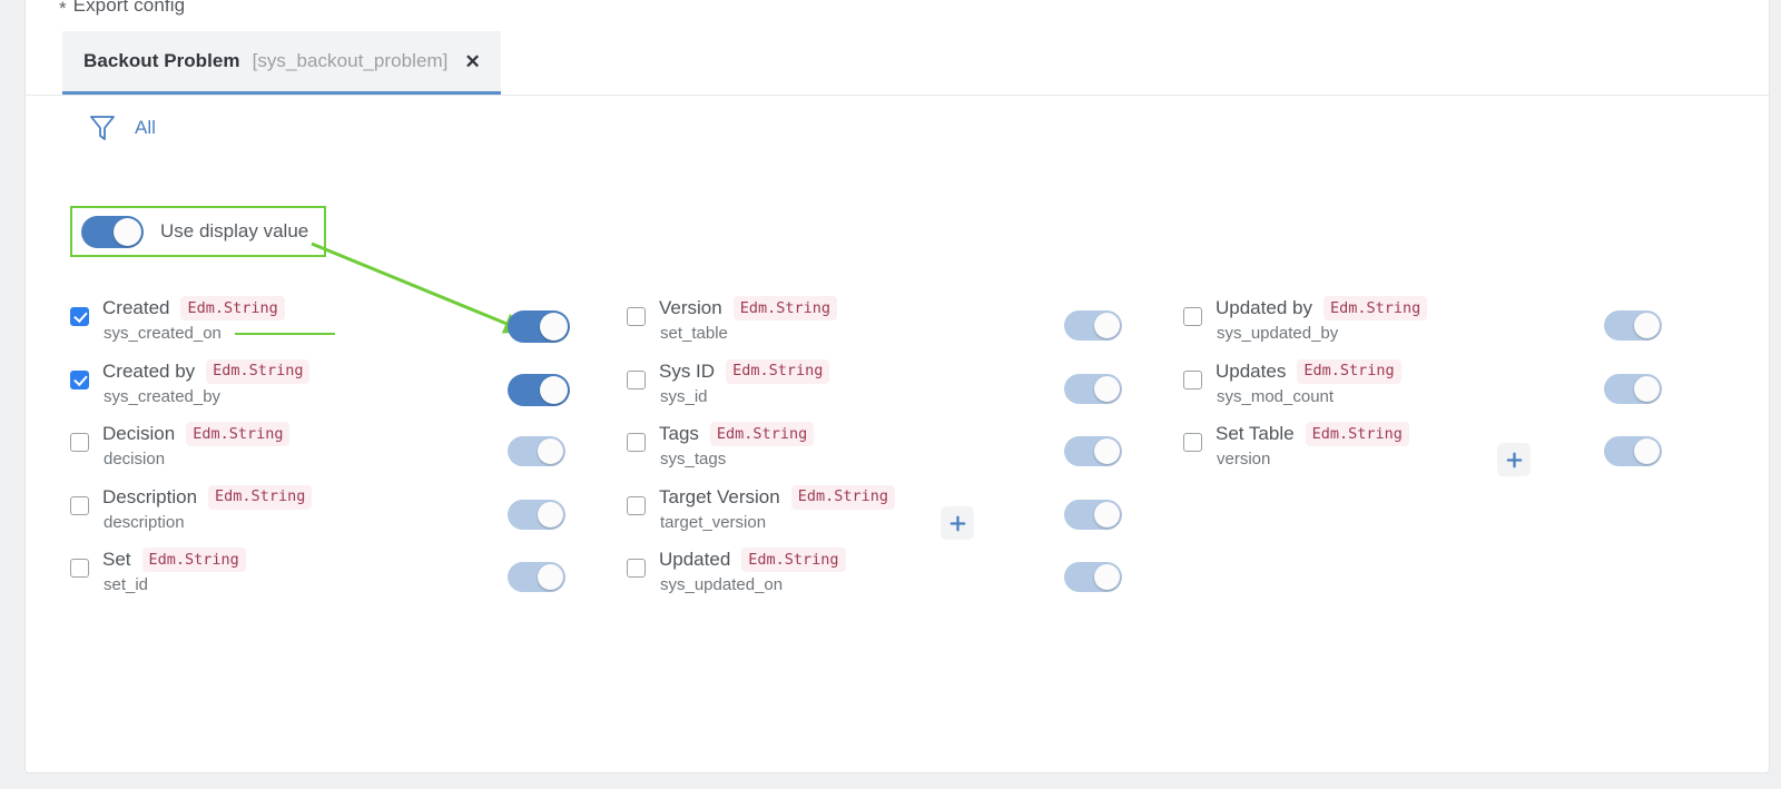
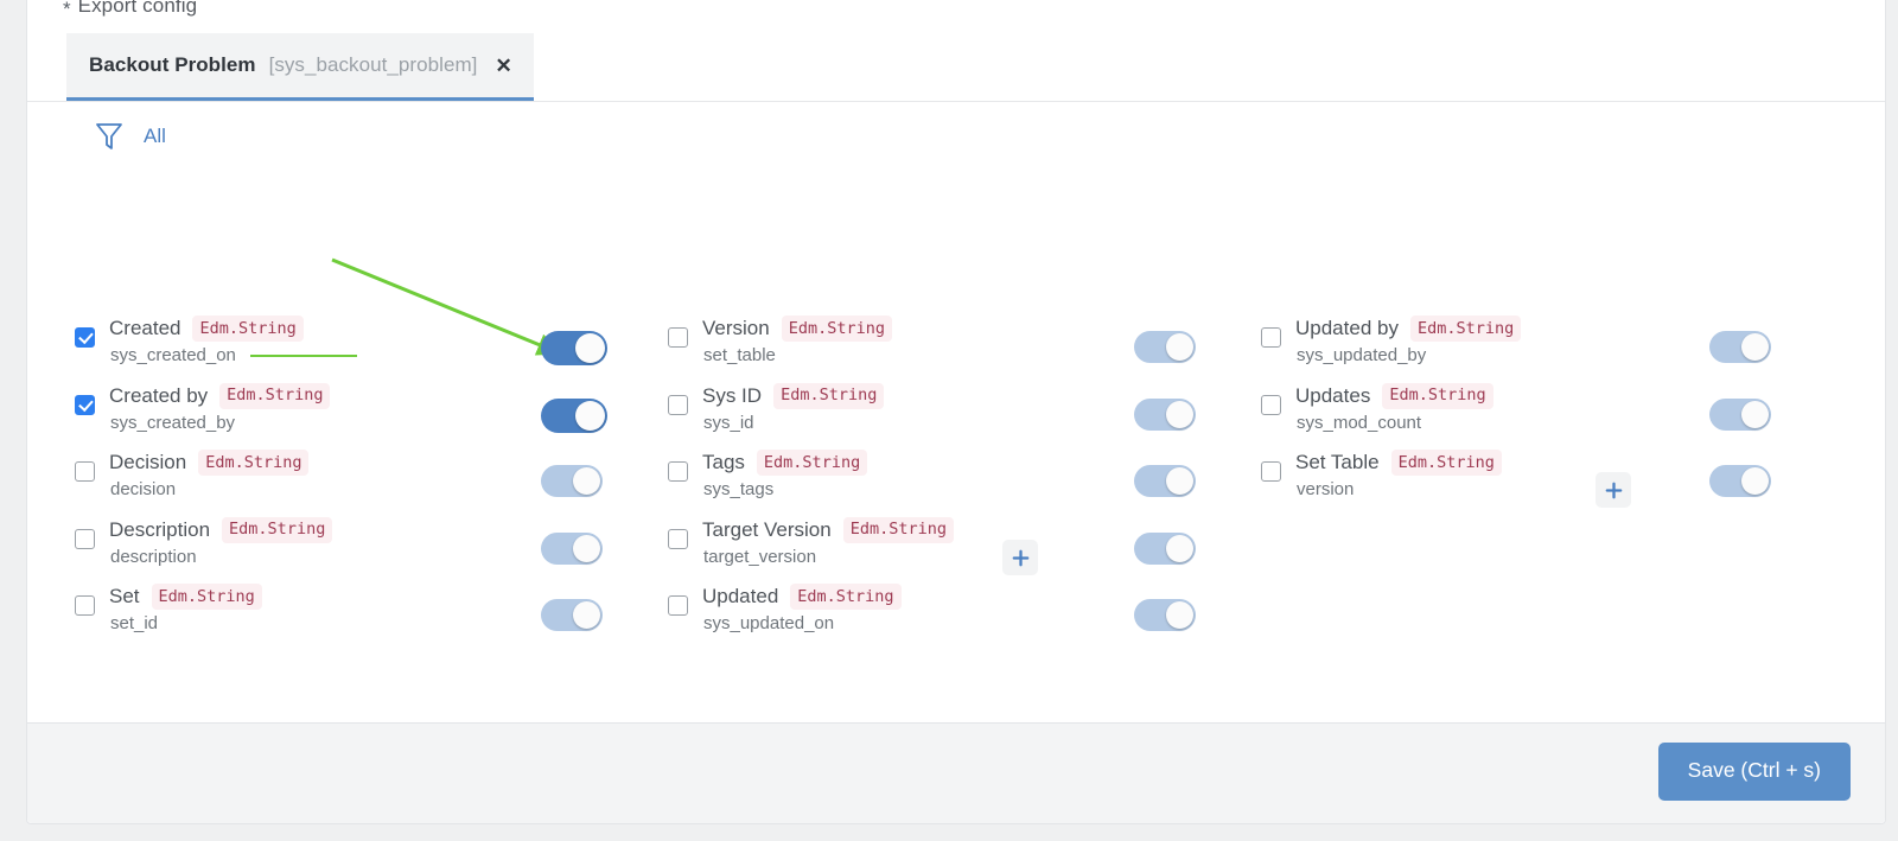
  *
  Export config
  Backout Problem
  [sys_backout_problem]
  ✕
  All
- Use display value
  Created
  Edm.String
  sys_created_on
  Created by
  Edm.String
  sys_created_by
  Decision
  Edm.String
  decision
  Description
  Edm.String
  description
  Set
  Edm.String
  set_id
  Version
  Edm.String
  set_table
  Sys ID
  Edm.String
  sys_id
  Tags
  Edm.String
  sys_tags
  Target Version
  Edm.String
  target_version
  Updated
  Edm.String
  sys_updated_on
  Updated by
  Edm.String
  sys_updated_by
  Updates
  Edm.String
  sys_mod_count
  Set Table
  Edm.String
  version
+ Save (Ctrl + s)
